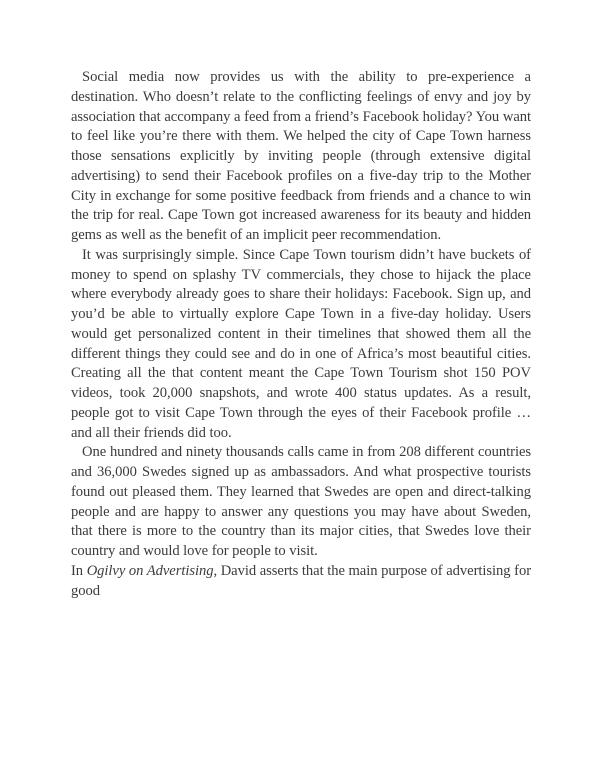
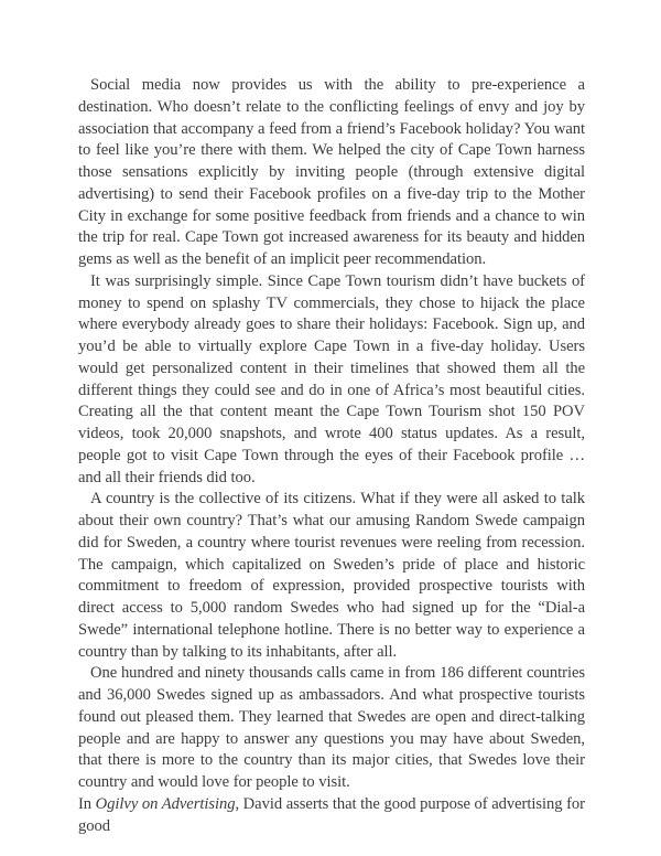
  Social media now provides us with the ability to pre-experience a destination. Who doesn’t relate to the conflicting feelings of envy and joy by association that accompany a feed from a friend’s Facebook holiday? You want to feel like you’re there with them. We helped the city of Cape Town harness those sensations explicitly by inviting people (through extensive digital advertising) to send their Facebook profiles on a five-day trip to the Mother City in exchange for some positive feedback from friends and a chance to win the trip for real. Cape Town got increased awareness for its beauty and hidden gems as well as the benefit of an implicit peer recommendation.
  It was surprisingly simple. Since Cape Town tourism didn’t have buckets of money to spend on splashy TV commercials, they chose to hijack the place where everybody already goes to share their holidays: Facebook. Sign up, and you’d be able to virtually explore Cape Town in a five-day holiday. Users would get personalized content in their timelines that showed them all the different things they could see and do in one of Africa’s most beautiful cities. Creating all the that content meant the Cape Town Tourism shot 150 POV videos, took 20,000 snapshots, and wrote 400 status updates. As a result, people got to visit Cape Town through the eyes of their Facebook profile … and all their friends did too.
+ A country is the collective of its citizens. What if they were all asked to talk about their own country? That’s what our amusing Random Swede campaign did for Sweden, a country where tourist revenues were reeling from recession. The campaign, which capitalized on Sweden’s pride of place and historic commitment to freedom of expression, provided prospective tourists with direct access to 5,000 random Swedes who had signed up for the “Dial-a Swede” international telephone hotline. There is no better way to experience a country than by talking to its inhabitants, after all.
- One hundred and ninety thousands calls came in from 208 different countries and 36,000 Swedes signed up as ambassadors. And what prospective tourists found out pleased them. They learned that Swedes are open and direct-talking people and are happy to answer any questions you may have about Sweden, that there is more to the country than its major cities, that Swedes love their country and would love for people to visit.
+ One hundred and ninety thousands calls came in from 186 different countries and 36,000 Swedes signed up as ambassadors. And what prospective tourists found out pleased them. They learned that Swedes are open and direct-talking people and are happy to answer any questions you may have about Sweden, that there is more to the country than its major cities, that Swedes love their country and would love for people to visit.
- In Ogilvy on Advertising, David asserts that the main purpose of advertising for good
+ In Ogilvy on Advertising, David asserts that the good purpose of advertising for good
